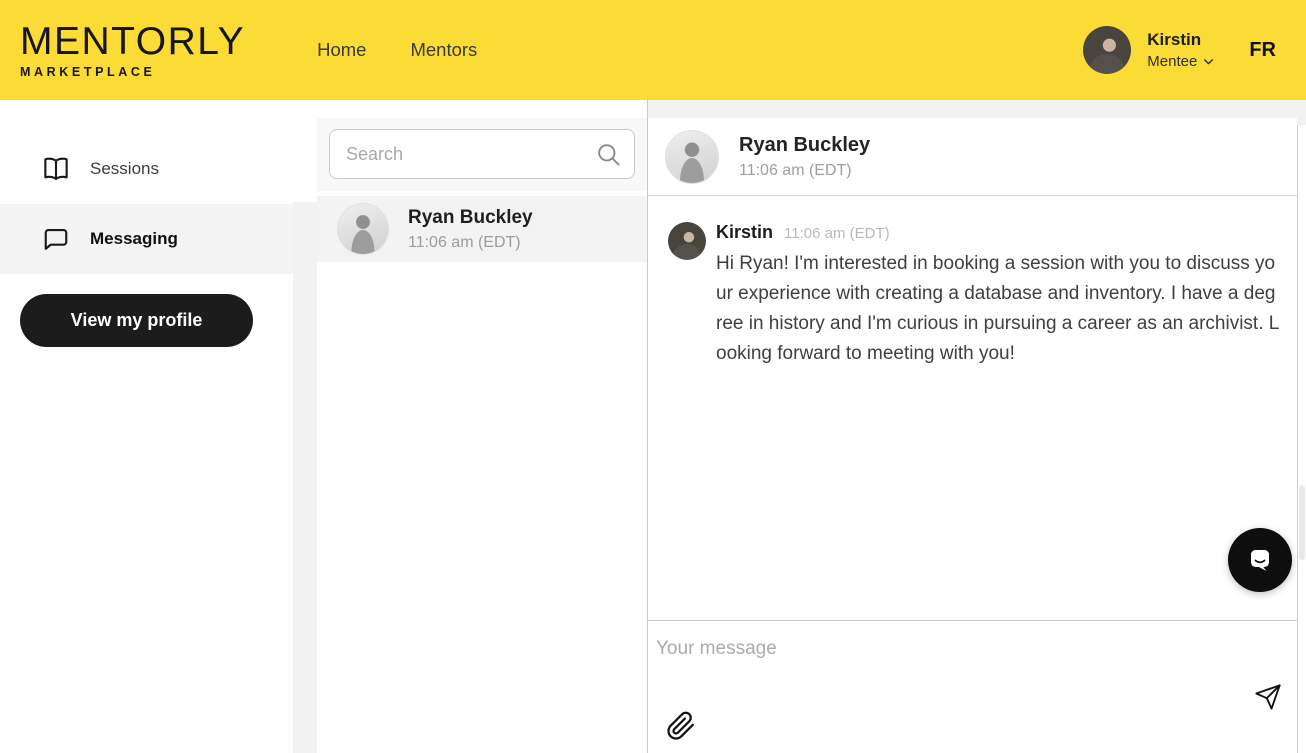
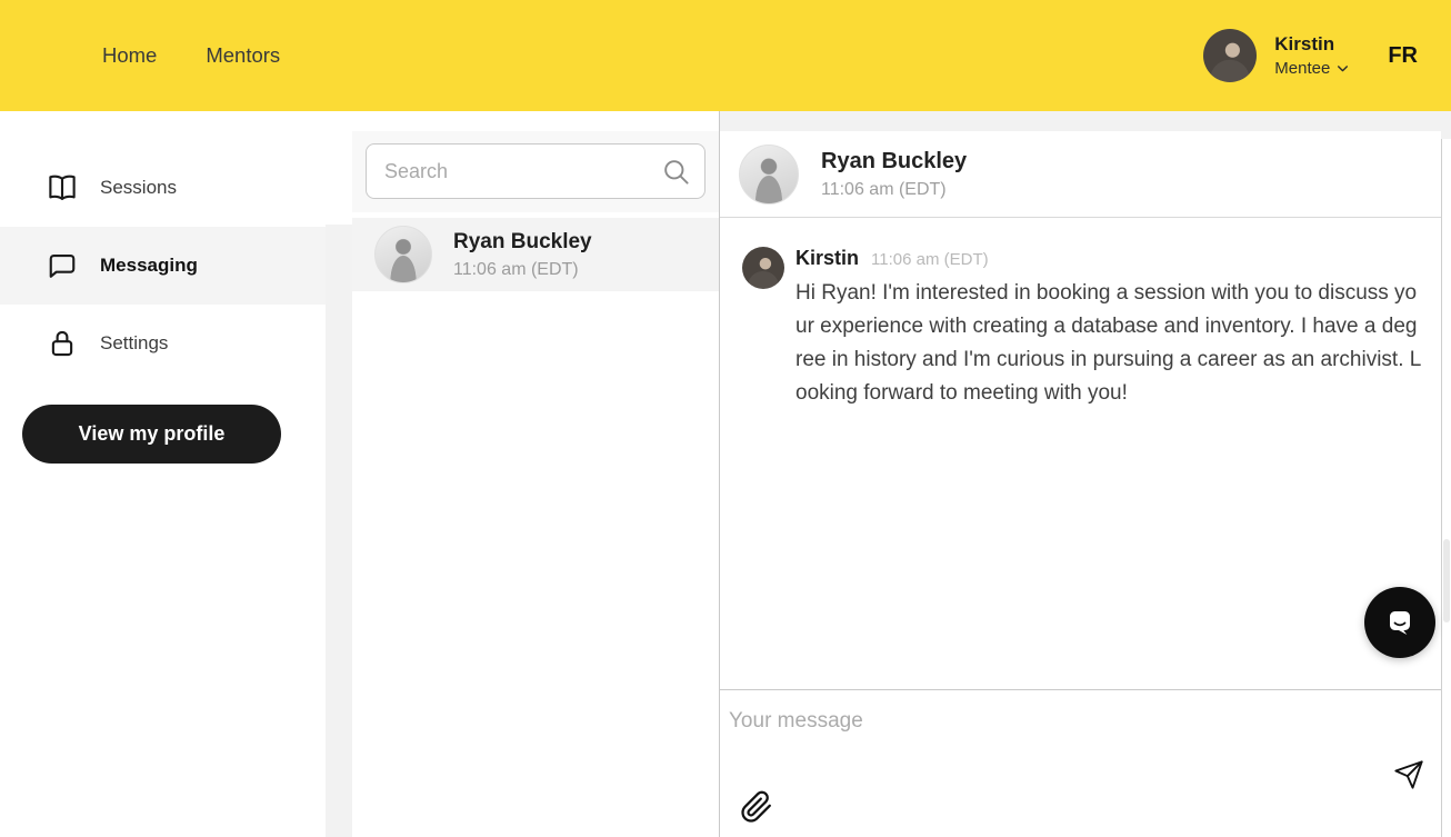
- MENTORLY
- MARKETPLACE
  Home
  Mentors
  Kirstin
  Mentee
  FR
  Sessions
  Messaging
+ Settings
  View my profile
  Search
  Ryan Buckley
  11:06 am (EDT)
  Ryan Buckley
  11:06 am (EDT)
  Kirstin
  11:06 am (EDT)
  Hi Ryan! I'm interested in booking a session with you to discuss your experience with creating a database and inventory. I have a degree in history and I'm curious in pursuing a career as an archivist. Looking forward to meeting with you!
  Your message
